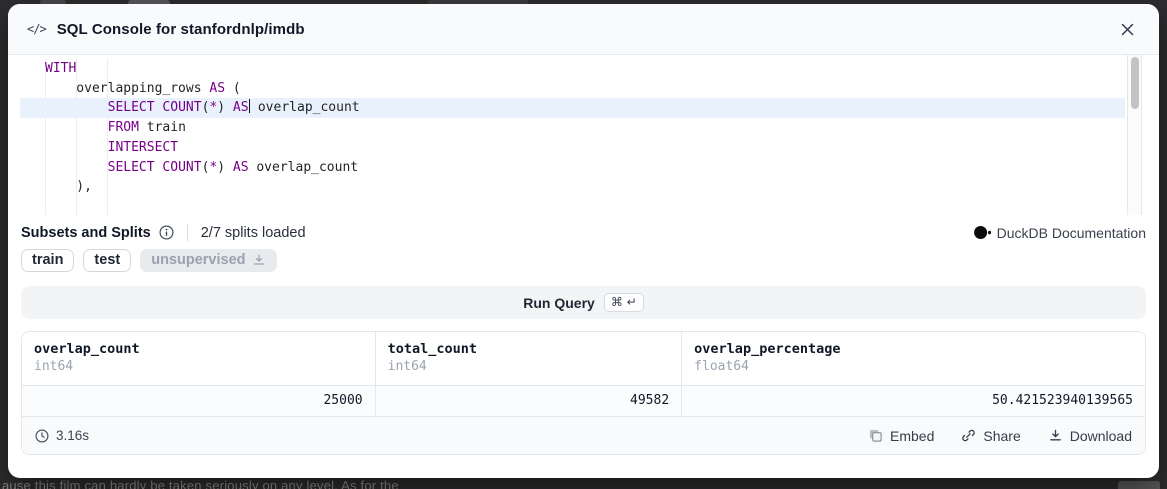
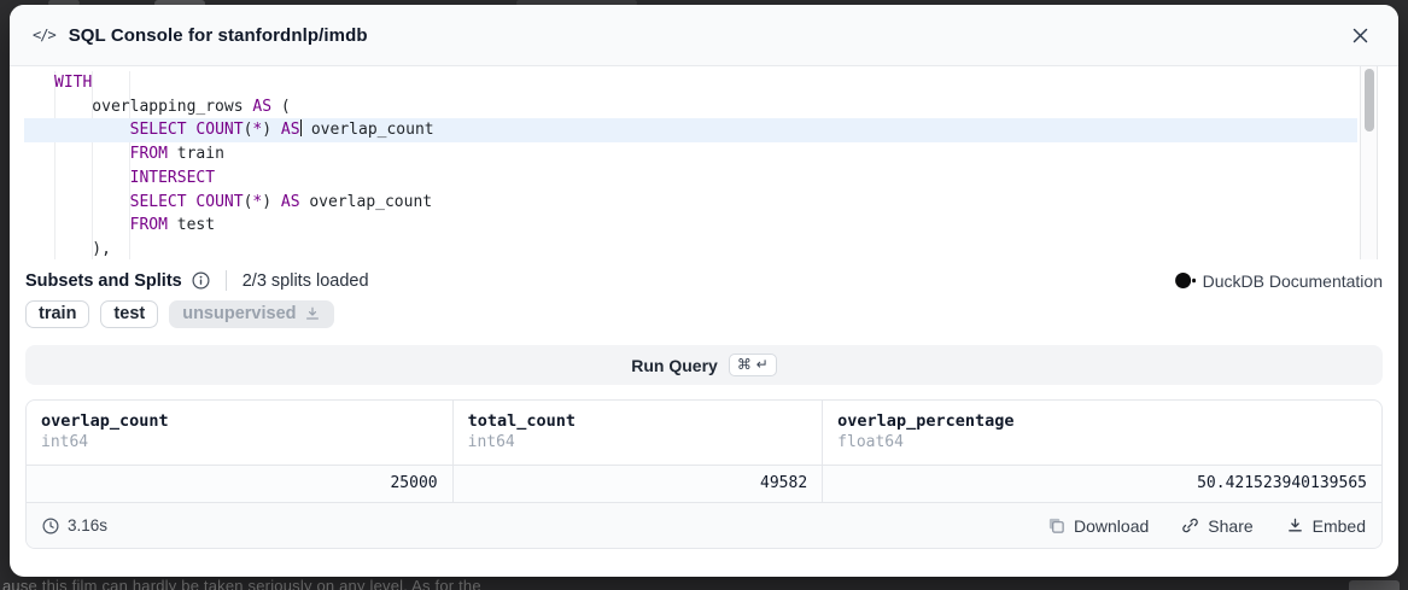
  ause this film can hardly be taken seriously on any level. As for the
  </>
  SQL Console for stanfordnlp/imdb
  WITH
  overlapping_rows AS (
  SELECT COUNT(*) AS overlap_count
  FROM train
  INTERSECT
  SELECT COUNT(*) AS overlap_count
+ FROM test
  ),
  Subsets and Splits
- 2/7 splits loaded
+ 2/3 splits loaded
  DuckDB Documentation
  train
  test
  unsupervised
  Run Query
  ⌘ ↵
  overlap_count
  int64
  total_count
  int64
  overlap_percentage
  float64
  25000
  49582
  50.421523940139565
  3.16s
- Embed
+ Download
  Share
- Download
+ Embed
